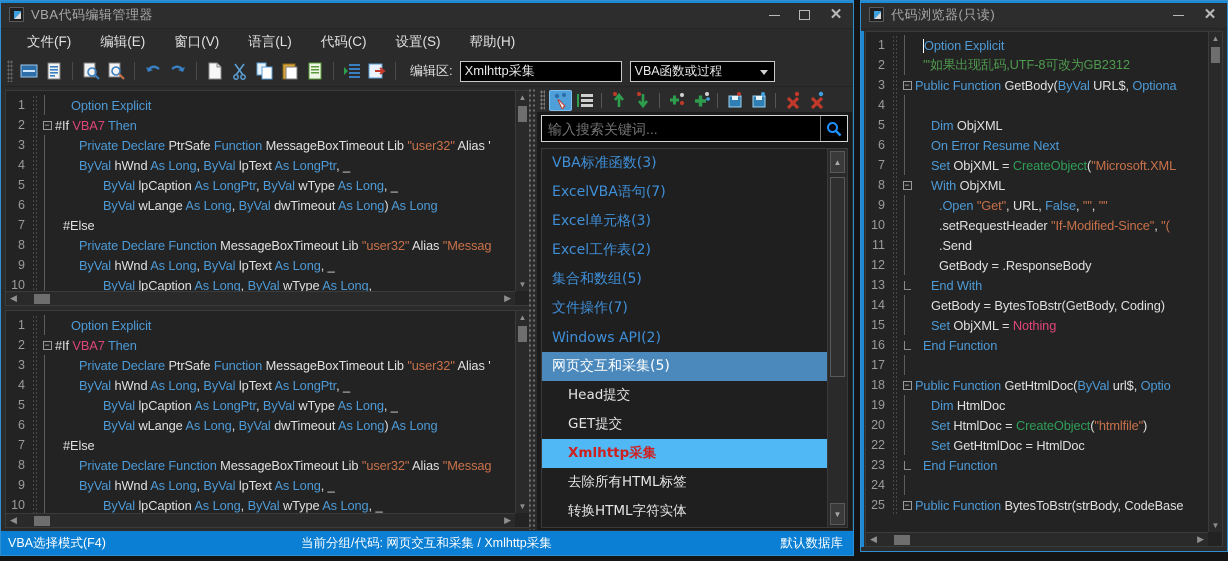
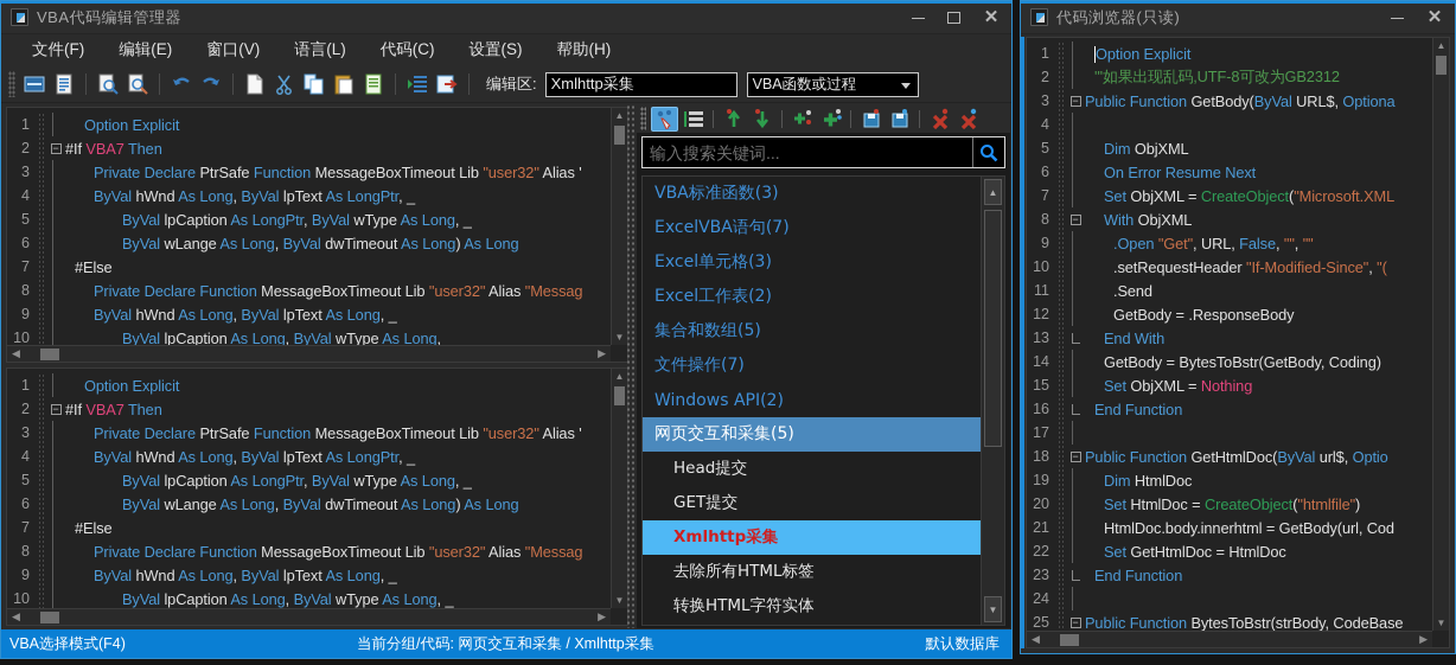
  VBA代码编辑管理器
  ✕
  文件(F)
  编辑(E)
  窗口(V)
  语言(L)
  代码(C)
  设置(S)
  帮助(H)
  编辑区:
  Xmlhttp采集
  VBA函数或过程
  1
  Option Explicit
  2
  −
  #If VBA7 Then
  3
  Private Declare PtrSafe Function MessageBoxTimeout Lib "user32" Alias '
  4
  ByVal hWnd As Long, ByVal lpText As LongPtr, _
  5
  ByVal lpCaption As LongPtr, ByVal wType As Long, _
  6
  ByVal wLange As Long, ByVal dwTimeout As Long) As Long
  7
  #Else
  8
  Private Declare Function MessageBoxTimeout Lib "user32" Alias "Messag
  9
  ByVal hWnd As Long, ByVal lpText As Long, _
  10
  ByVal lpCaption As Long, ByVal wType As Long, _
  ▲
  ▼
  ◀
  ▶
  1
  Option Explicit
  2
  −
  #If VBA7 Then
  3
  Private Declare PtrSafe Function MessageBoxTimeout Lib "user32" Alias '
  4
  ByVal hWnd As Long, ByVal lpText As LongPtr, _
  5
  ByVal lpCaption As LongPtr, ByVal wType As Long, _
  6
  ByVal wLange As Long, ByVal dwTimeout As Long) As Long
  7
  #Else
  8
  Private Declare Function MessageBoxTimeout Lib "user32" Alias "Messag
  9
  ByVal hWnd As Long, ByVal lpText As Long, _
  10
  ByVal lpCaption As Long, ByVal wType As Long, _
  ▲
  ▼
  ◀
  ▶
  输入搜索关键词...
  VBA标准函数(3)
  ExcelVBA语句(7)
  Excel单元格(3)
  Excel工作表(2)
  集合和数组(5)
  文件操作(7)
  Windows API(2)
  网页交互和采集(5)
  Head提交
  GET提交
  Xmlhttp采集
  去除所有HTML标签
  转换HTML字符实体
  ▲
  ▼
  VBA选择模式(F4)
  当前分组/代码: 网页交互和采集 / Xmlhttp采集
  默认数据库
  代码浏览器(只读)
  ✕
  1
  Option Explicit
  2
  '''如果出现乱码,UTF-8可改为GB2312
  3
  −
  Public Function GetBody(ByVal URL$, Optiona
  4
  5
  Dim ObjXML
  6
  On Error Resume Next
  7
  Set ObjXML = CreateObject("Microsoft.XML
  8
  −
  With ObjXML
  9
  .Open "Get", URL, False, "", ""
  10
  .setRequestHeader "If-Modified-Since", "(
  11
  .Send
  12
  GetBody = .ResponseBody
  13
  End With
  14
  GetBody = BytesToBstr(GetBody, Coding)
  15
  Set ObjXML = Nothing
  16
  End Function
  17
  18
  −
  Public Function GetHtmlDoc(ByVal url$, Optio
  19
  Dim HtmlDoc
  20
  Set HtmlDoc = CreateObject("htmlfile")
+ 21
+ HtmlDoc.body.innerhtml = GetBody(url, Cod
  22
  Set GetHtmlDoc = HtmlDoc
  23
  End Function
  24
  25
  −
  Public Function BytesToBstr(strBody, CodeBase
  ▲
  ▼
  ◀
  ▶
